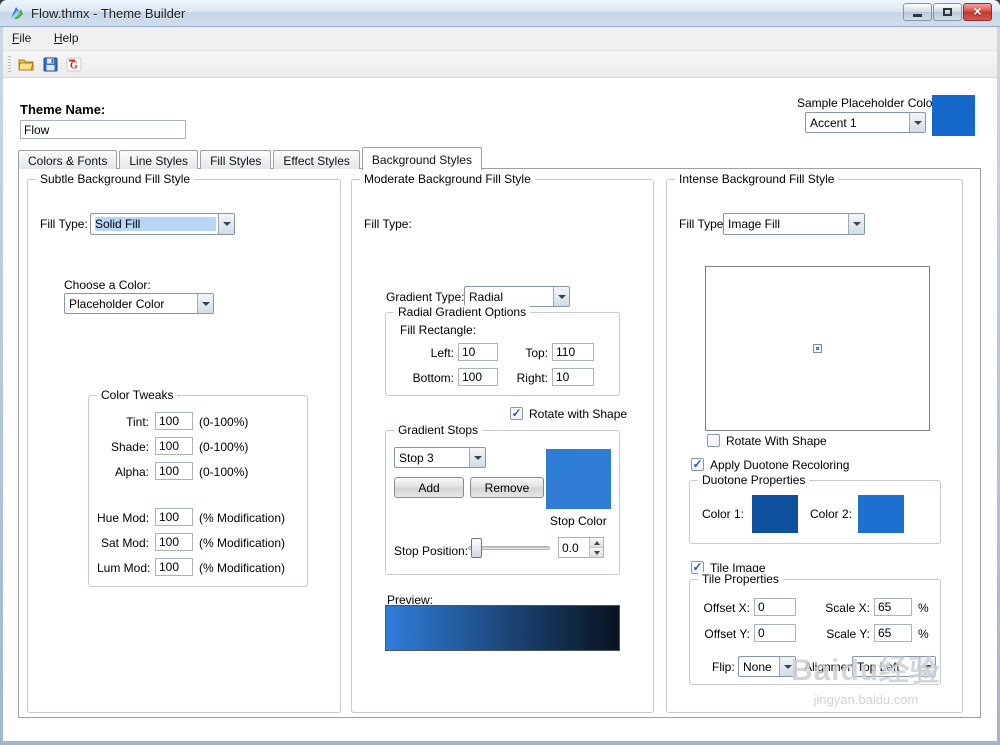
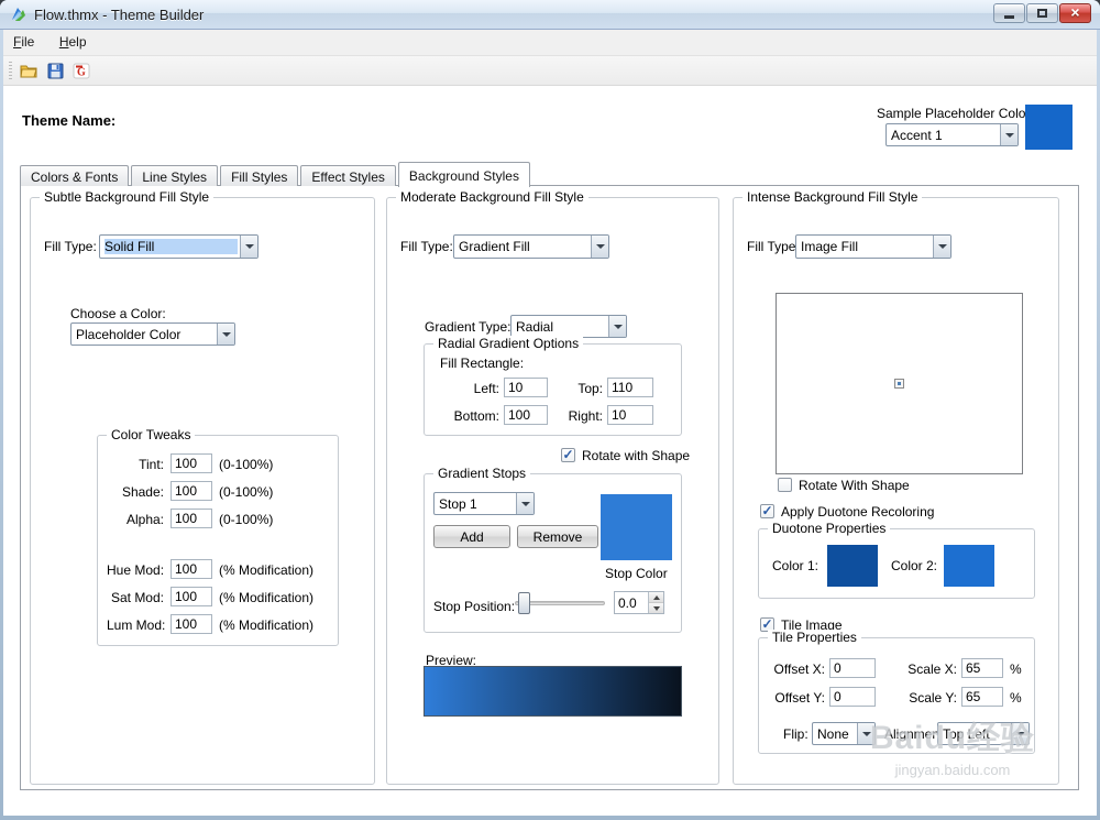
  Flow.thmx - Theme Builder
  File Help
  G
  Theme Name:
- Flow
  Sample Placeholder Colo
  Accent 1
  Colors & Fonts
  Line Styles
  Fill Styles
  Effect Styles
  Background Styles
  Subtle Background Fill Style
  Fill Type:
  Solid Fill
  Choose a Color:
  Placeholder Color
  Color Tweaks
  Tint:
  100
  (0-100%)
  Shade:
  100
  (0-100%)
  Alpha:
  100
  (0-100%)
  Hue Mod:
  100
  (% Modification)
  Sat Mod:
  100
  (% Modification)
  Lum Mod:
  100
  (% Modification)
  Moderate Background Fill Style
  Fill Type:
+ Gradient Fill
  Gradient Type:
  Radial
  Radial Gradient Options
  Fill Rectangle:
  Left:
  10
  Top:
  110
  Bottom:
  100
  Right:
  10
  Rotate with Shape
  Gradient Stops
- Stop 3
+ Stop 1
  Add
  Remove
  Stop Color
  Stop Position:
  0.0
  Preview:
  Intense Background Fill Style
  Fill Type
  Image Fill
  Rotate With Shape
  Apply Duotone Recoloring
  Duotone Properties
  Color 1:
  Color 2:
  Tile Image
  Tile Properties
  Offset X:
  0
  Scale X:
  65
  %
  Offset Y:
  0
  Scale Y:
  65
  %
  Flip:
  None
  Alignmen
  Top Left
  Baidu经验
  jingyan.baidu.com
